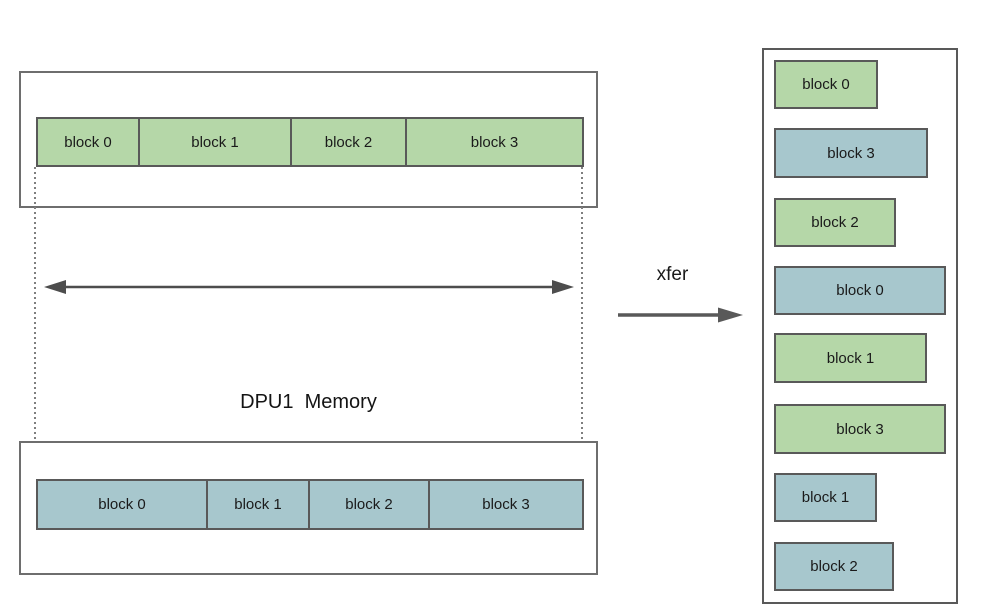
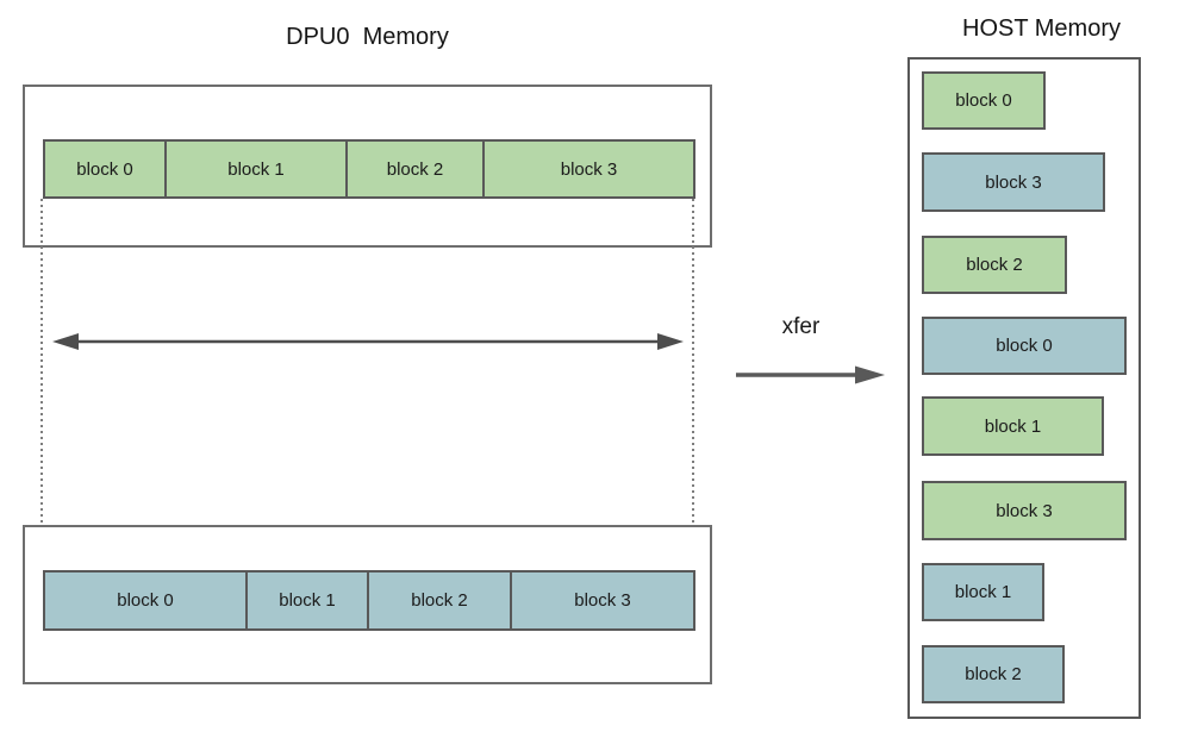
+ DPU0 Memory
  block 0
  block 1
  block 2
  block 3
- DPU1 Memory
  block 0
  block 1
  block 2
  block 3
  xfer
+ HOST Memory
  block 0
  block 3
  block 2
  block 0
  block 1
  block 3
  block 1
  block 2
